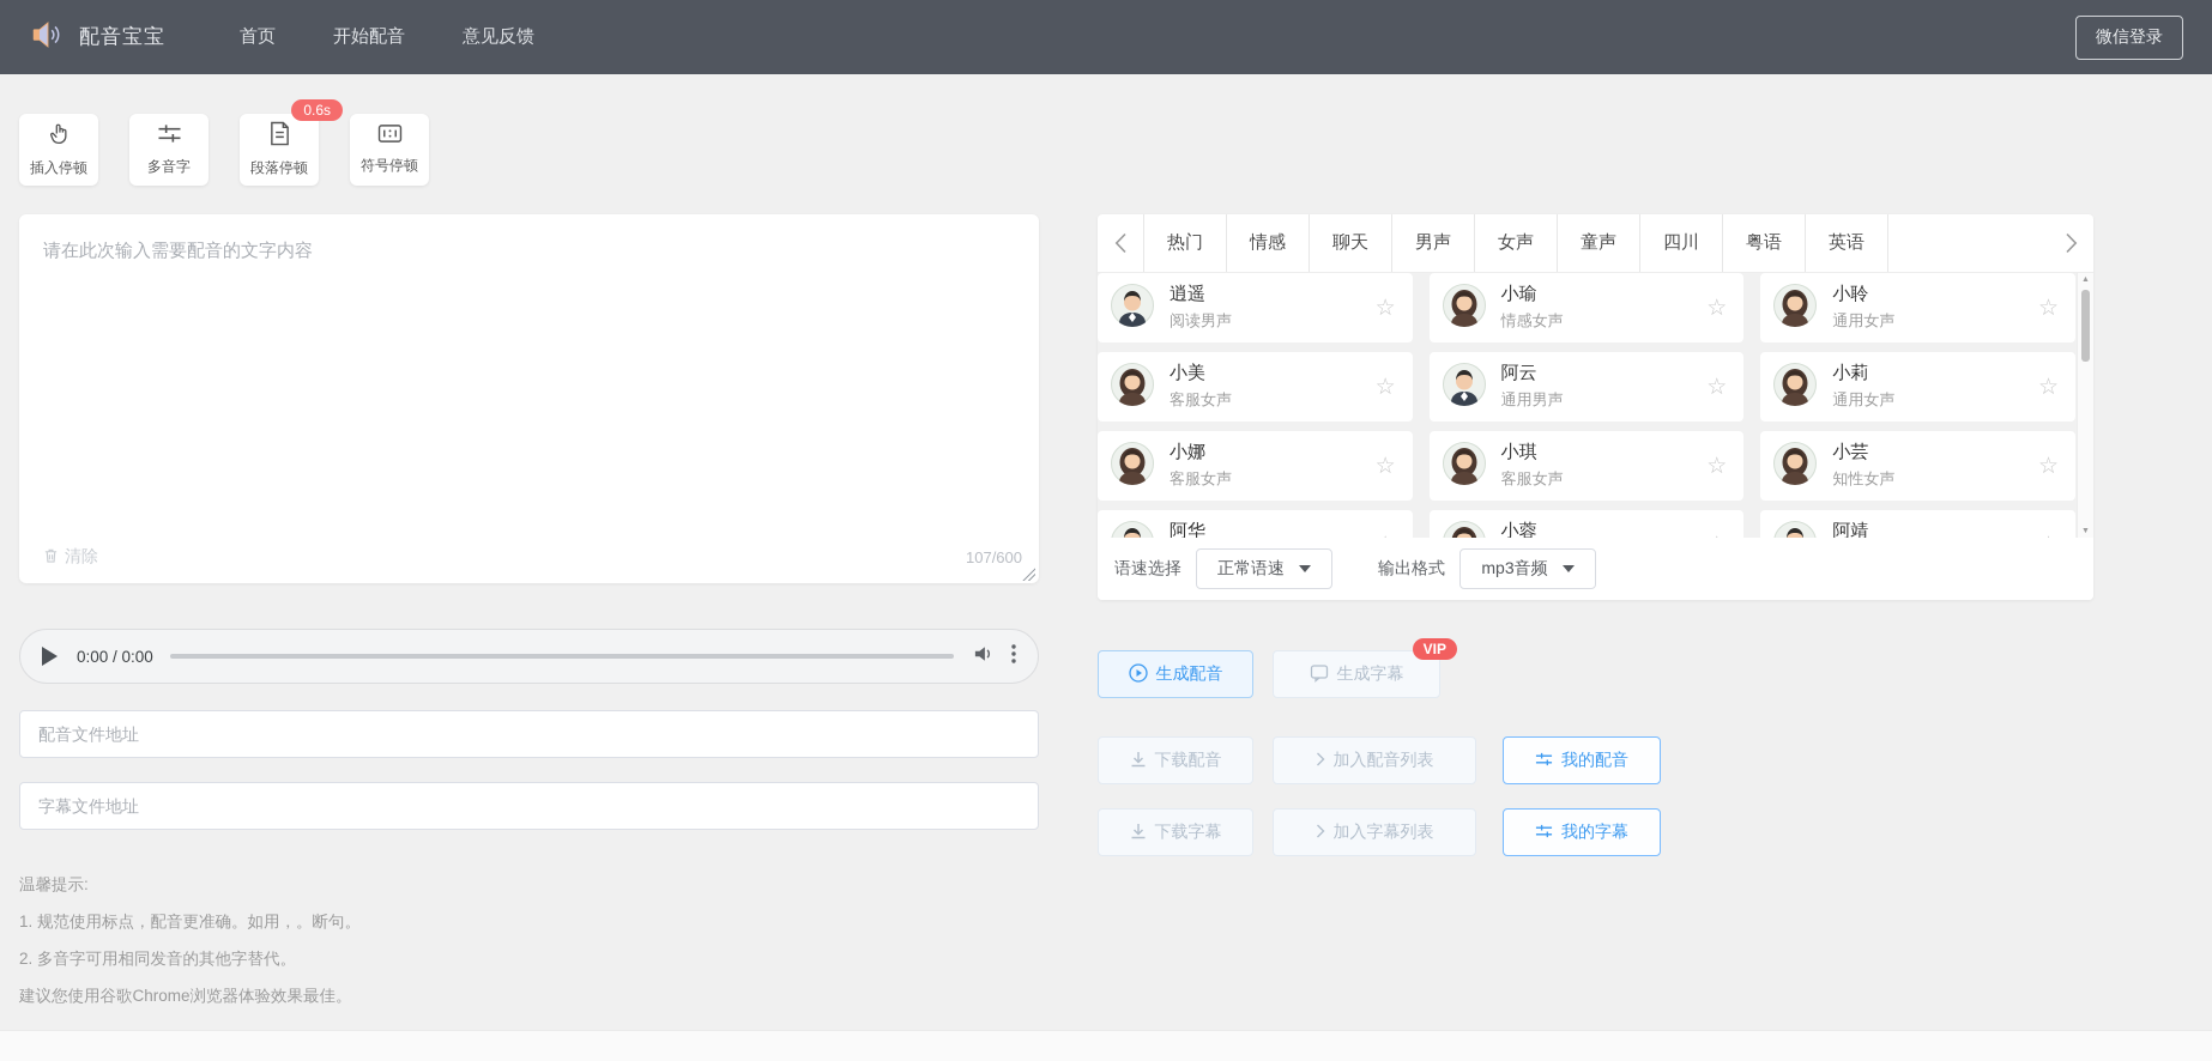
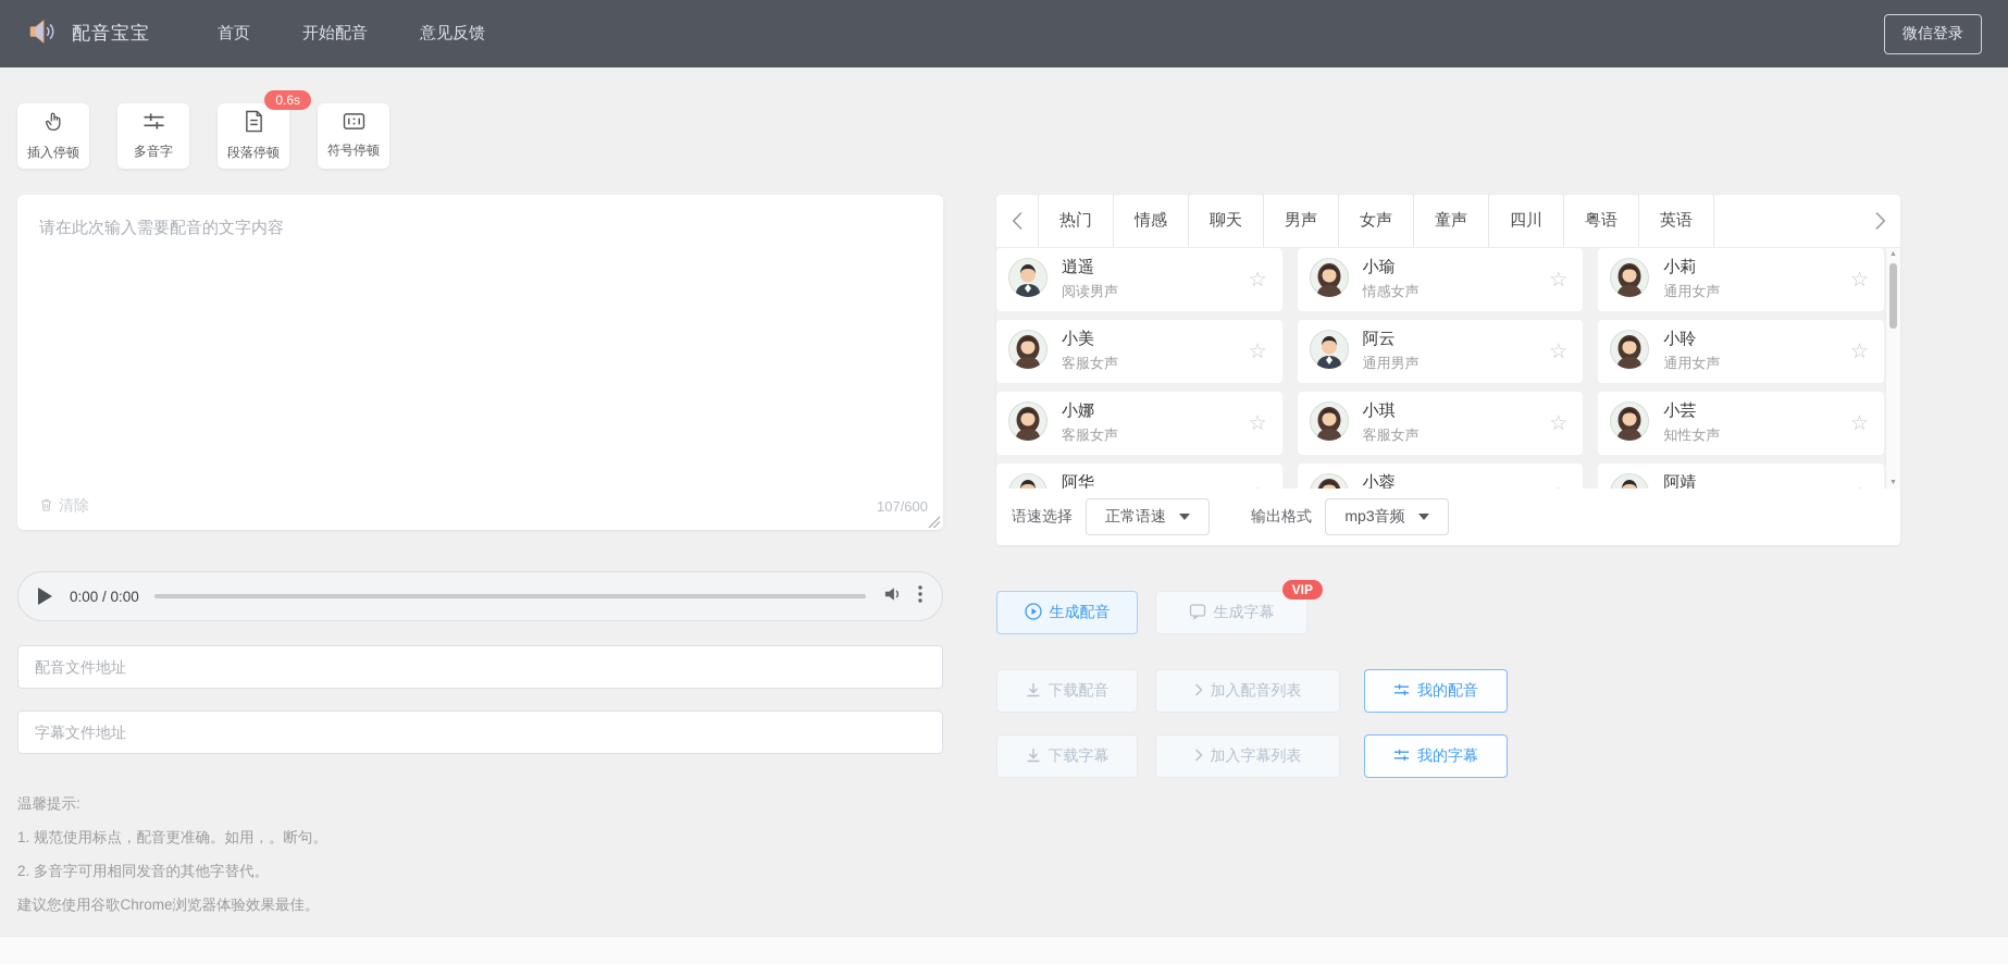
  配音宝宝
  首页
  开始配音
  意见反馈
  微信登录
  插入停顿
  多音字
  段落停顿
  0.6s
  符号停顿
  请在此次输入需要配音的文字内容
  清除
  107/600
  0:00 / 0:00
  配音文件地址 字幕文件地址
  温馨提示:
  1. 规范使用标点，配音更准确。如用，。断句。
  2. 多音字可用相同发音的其他字替代。
  建议您使用谷歌Chrome浏览器体验效果最佳。
  热门
  情感
  聊天
  男声
  女声
  童声
  四川
  粤语
  英语
  逍遥
  阅读男声
  ☆
  小瑜
  情感女声
  ☆
- 小聆
+ 小莉
  通用女声
  ☆
  小美
  客服女声
  ☆
  阿云
  通用男声
  ☆
- 小莉
+ 小聆
  通用女声
  ☆
  小娜
  客服女声
  ☆
  小琪
  客服女声
  ☆
  小芸
  知性女声
  ☆
  阿华
  小蓉
  阿靖
  语速选择
  正常语速
  输出格式
  mp3音频
  生成配音
  VIP
  生成字幕
  下载配音
  加入配音列表
  我的配音
  下载字幕
  加入字幕列表
  我的字幕
